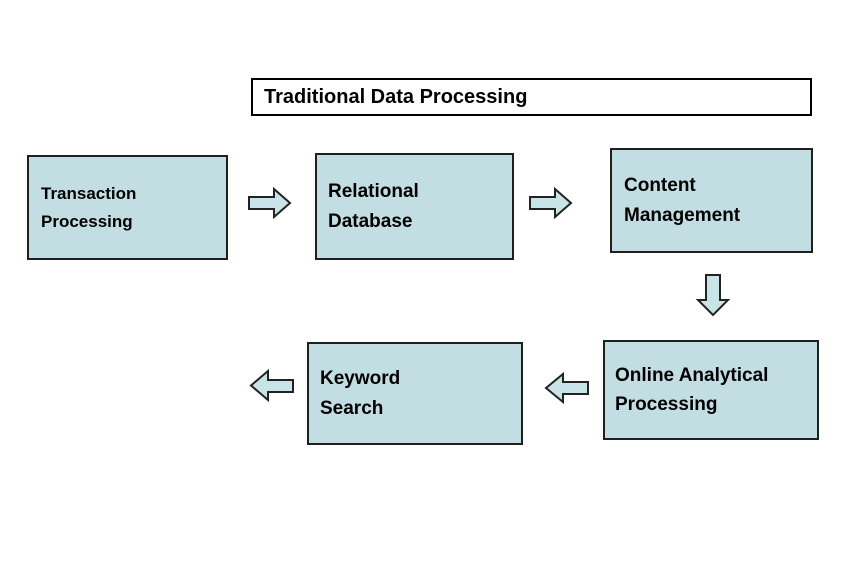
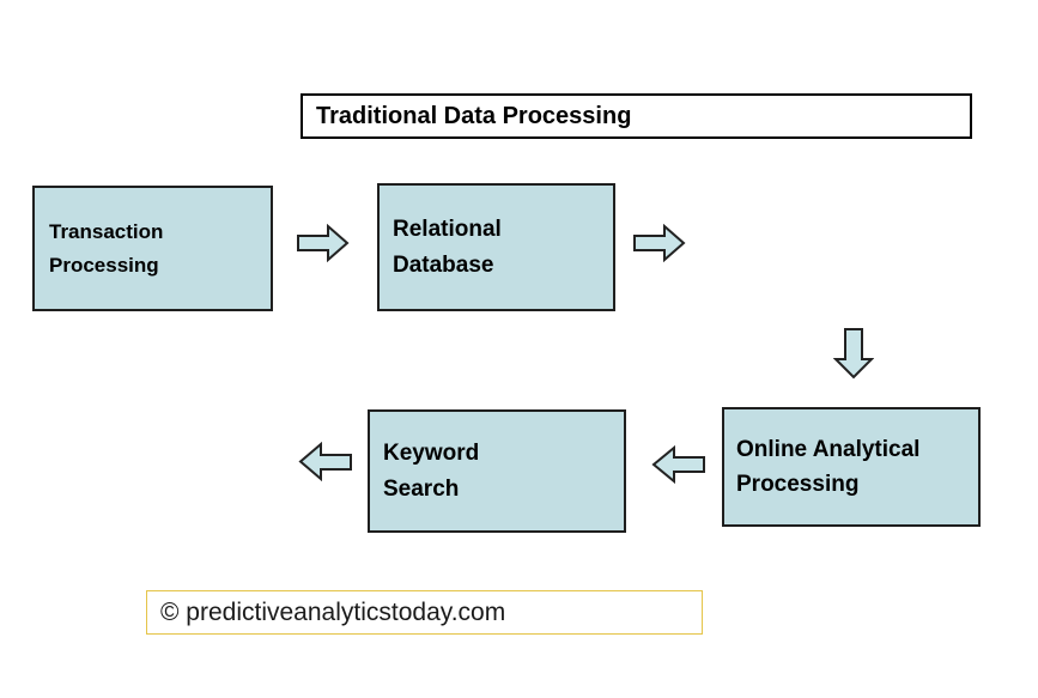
  Traditional Data Processing
  Transaction
  Processing
  Relational
  Database
- Content
- Management
  Online Analytical
  Processing
  Keyword
  Search
+ © predictiveanalyticstoday.com
